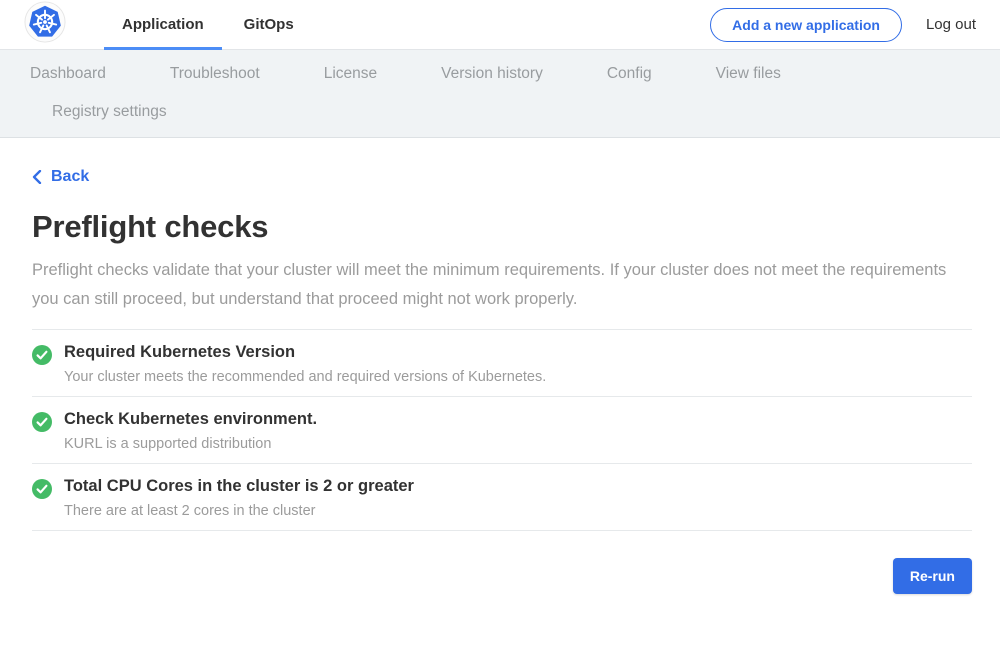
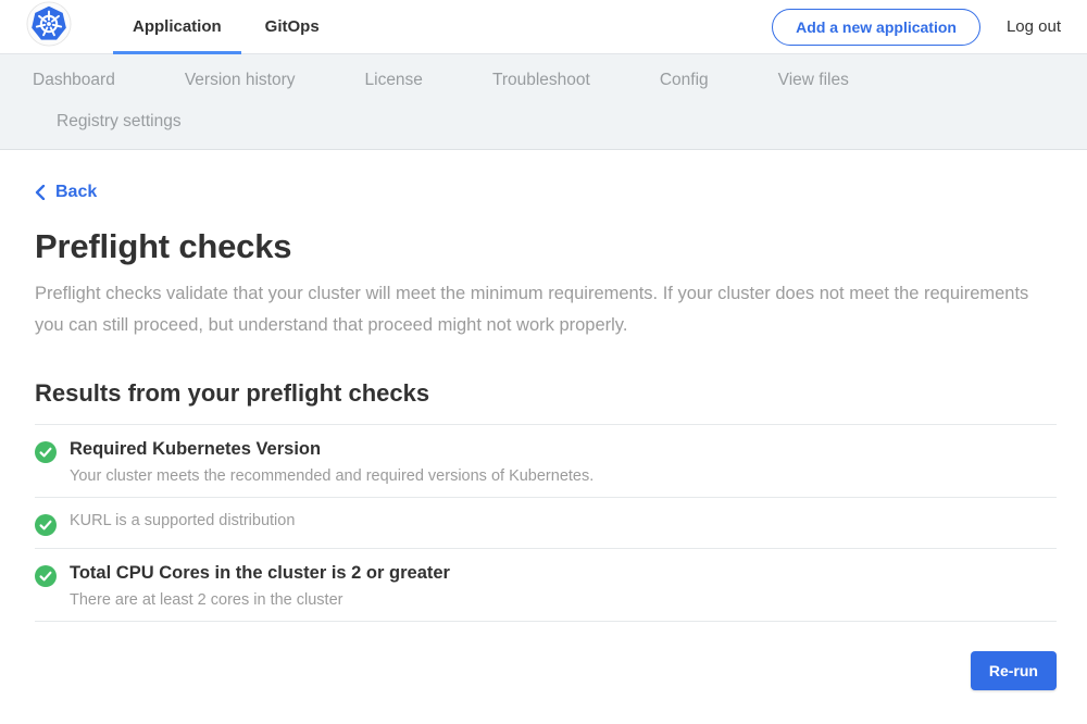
  Application
  GitOps
  Add a new application
  Log out
  Dashboard
- Troubleshoot
+ Version history
  License
- Version history
+ Troubleshoot
  Config
  View files
  Registry settings
  Back
  Preflight checks
  Preflight checks validate that your cluster will meet the minimum requirements. If your cluster does not meet the requirements you can still proceed, but understand that proceed might not work properly.
+ Results from your preflight checks
  Required Kubernetes Version
  Your cluster meets the recommended and required versions of Kubernetes.
- Check Kubernetes environment.
  KURL is a supported distribution
  Total CPU Cores in the cluster is 2 or greater
  There are at least 2 cores in the cluster
  Re-run
